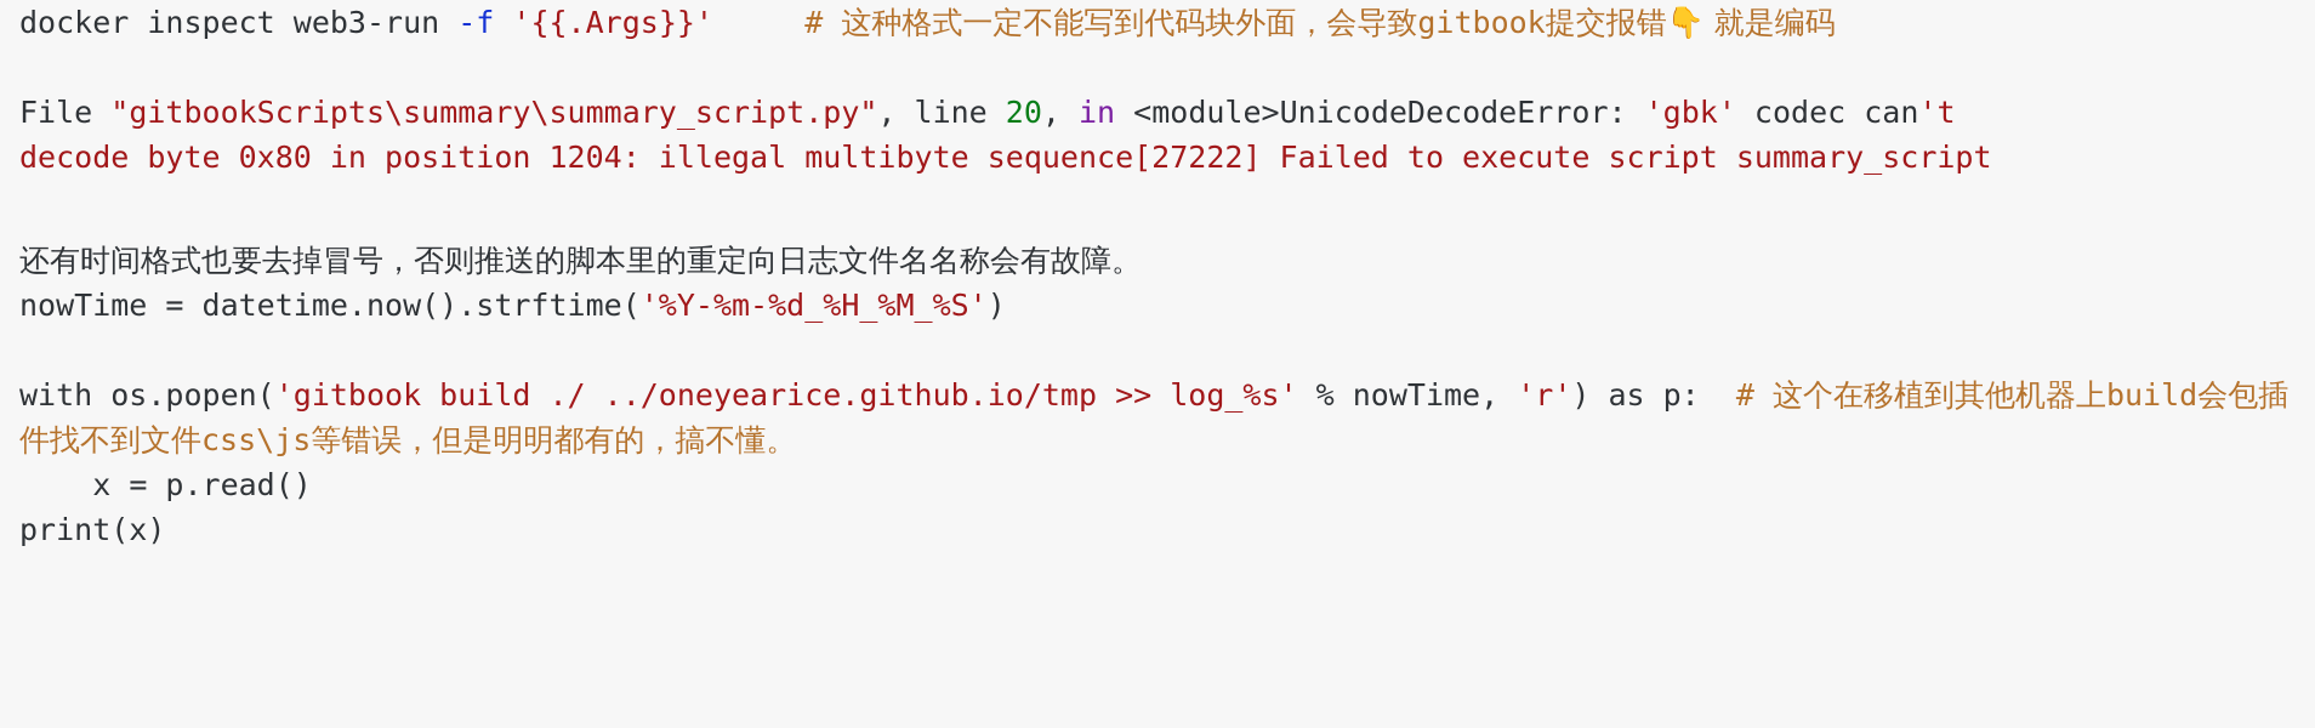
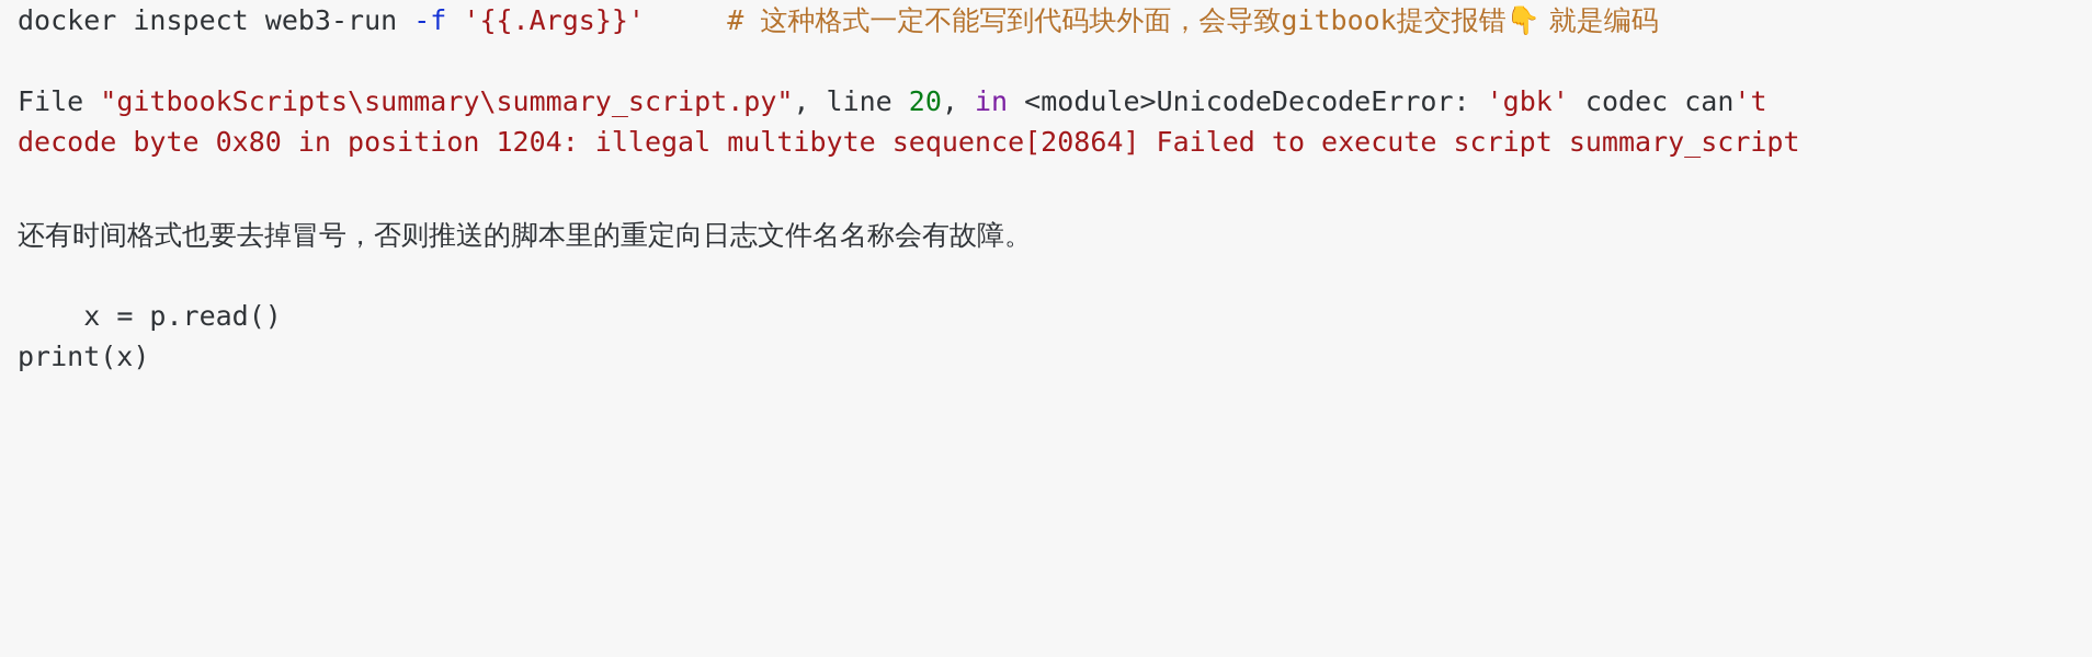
  docker inspect web3-run -f '{{.Args}}' # 这种格式一定不能写到代码块外面，会导致gitbook提交报错👇 就是编码
  File "gitbookScripts\summary\summary_script.py", line 20, in <module>UnicodeDecodeError: 'gbk' codec can't
- decode byte 0x80 in position 1204: illegal multibyte sequence[27222] Failed to execute script summary_script
+ decode byte 0x80 in position 1204: illegal multibyte sequence[20864] Failed to execute script summary_script
  还有时间格式也要去掉冒号，否则推送的脚本里的重定向日志文件名名称会有故障。
- nowTime = datetime.now().strftime('%Y-%m-%d_%H_%M_%S')
- with os.popen('gitbook build ./ ../oneyearice.github.io/tmp >> log_%s' % nowTime, 'r') as p: # 这个在移植到其他机器上build会包插件找不到文件css\js等错误，但是明明都有的，搞不懂。
  x = p.read()
  print(x)
